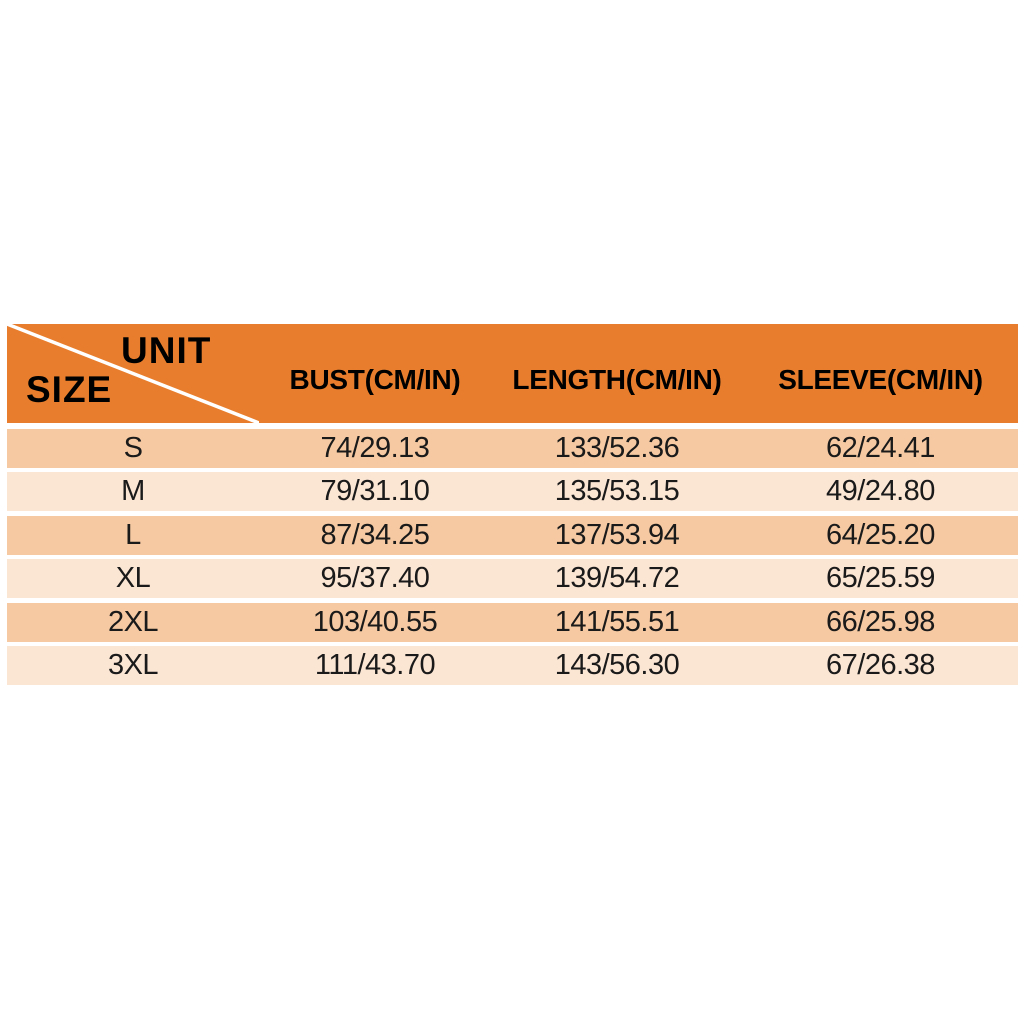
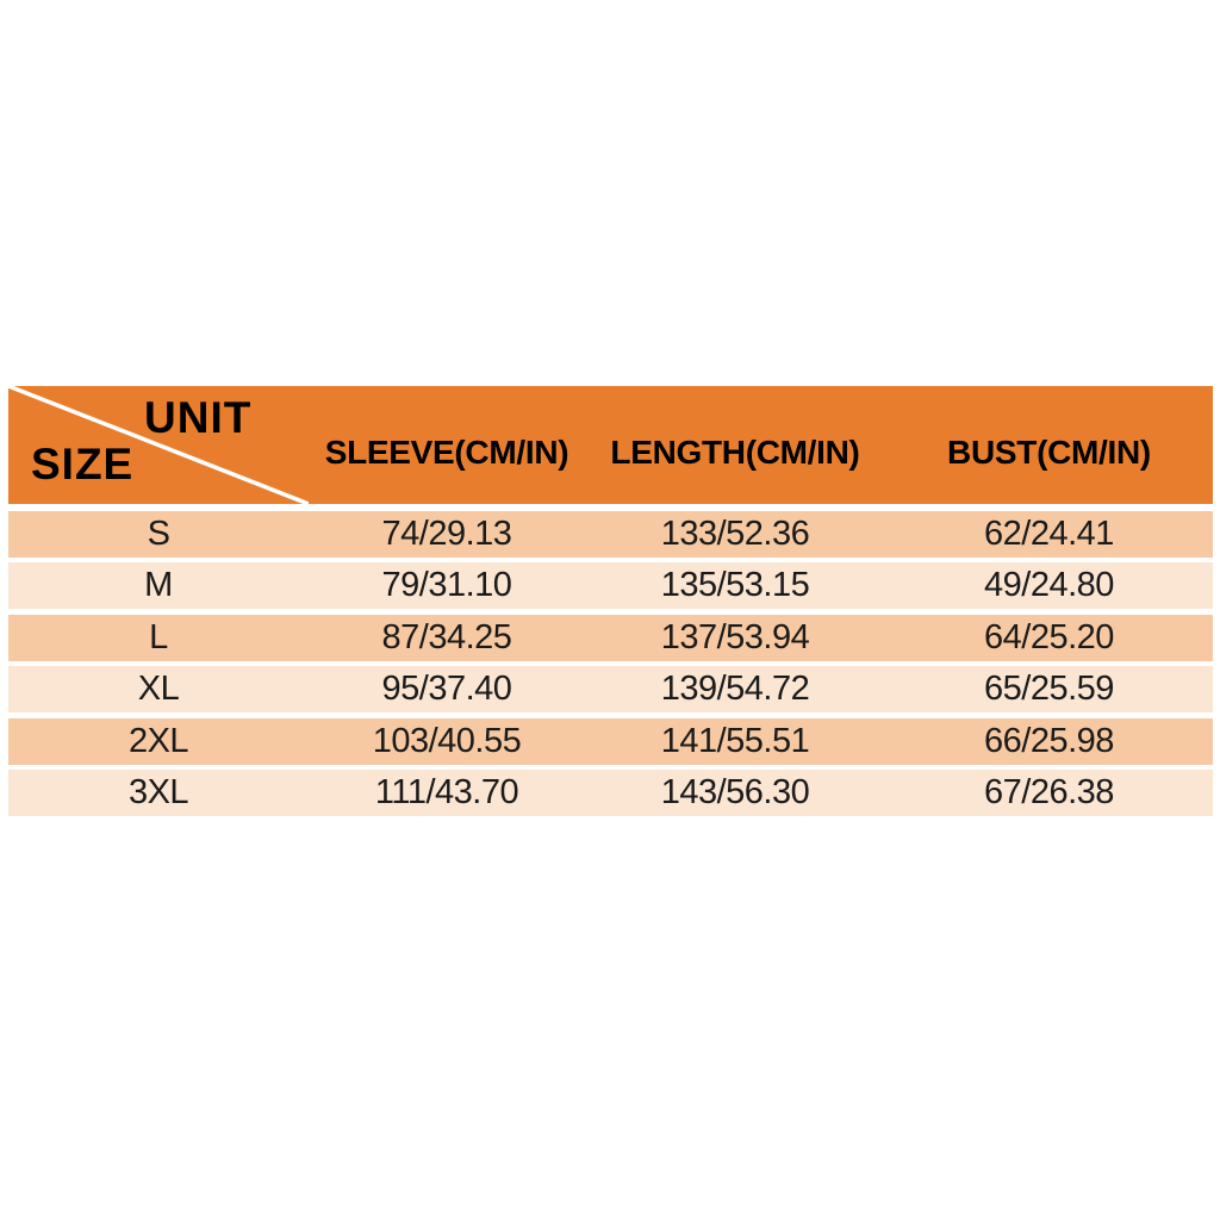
  UNIT
  SIZE
- BUST(CM/IN)
+ SLEEVE(CM/IN)
  LENGTH(CM/IN)
- SLEEVE(CM/IN)
+ BUST(CM/IN)
  S
  74/29.13
  133/52.36
  62/24.41
  M
  79/31.10
  135/53.15
  49/24.80
  L
  87/34.25
  137/53.94
  64/25.20
  XL
  95/37.40
  139/54.72
  65/25.59
  2XL
  103/40.55
  141/55.51
  66/25.98
  3XL
  111/43.70
  143/56.30
  67/26.38
